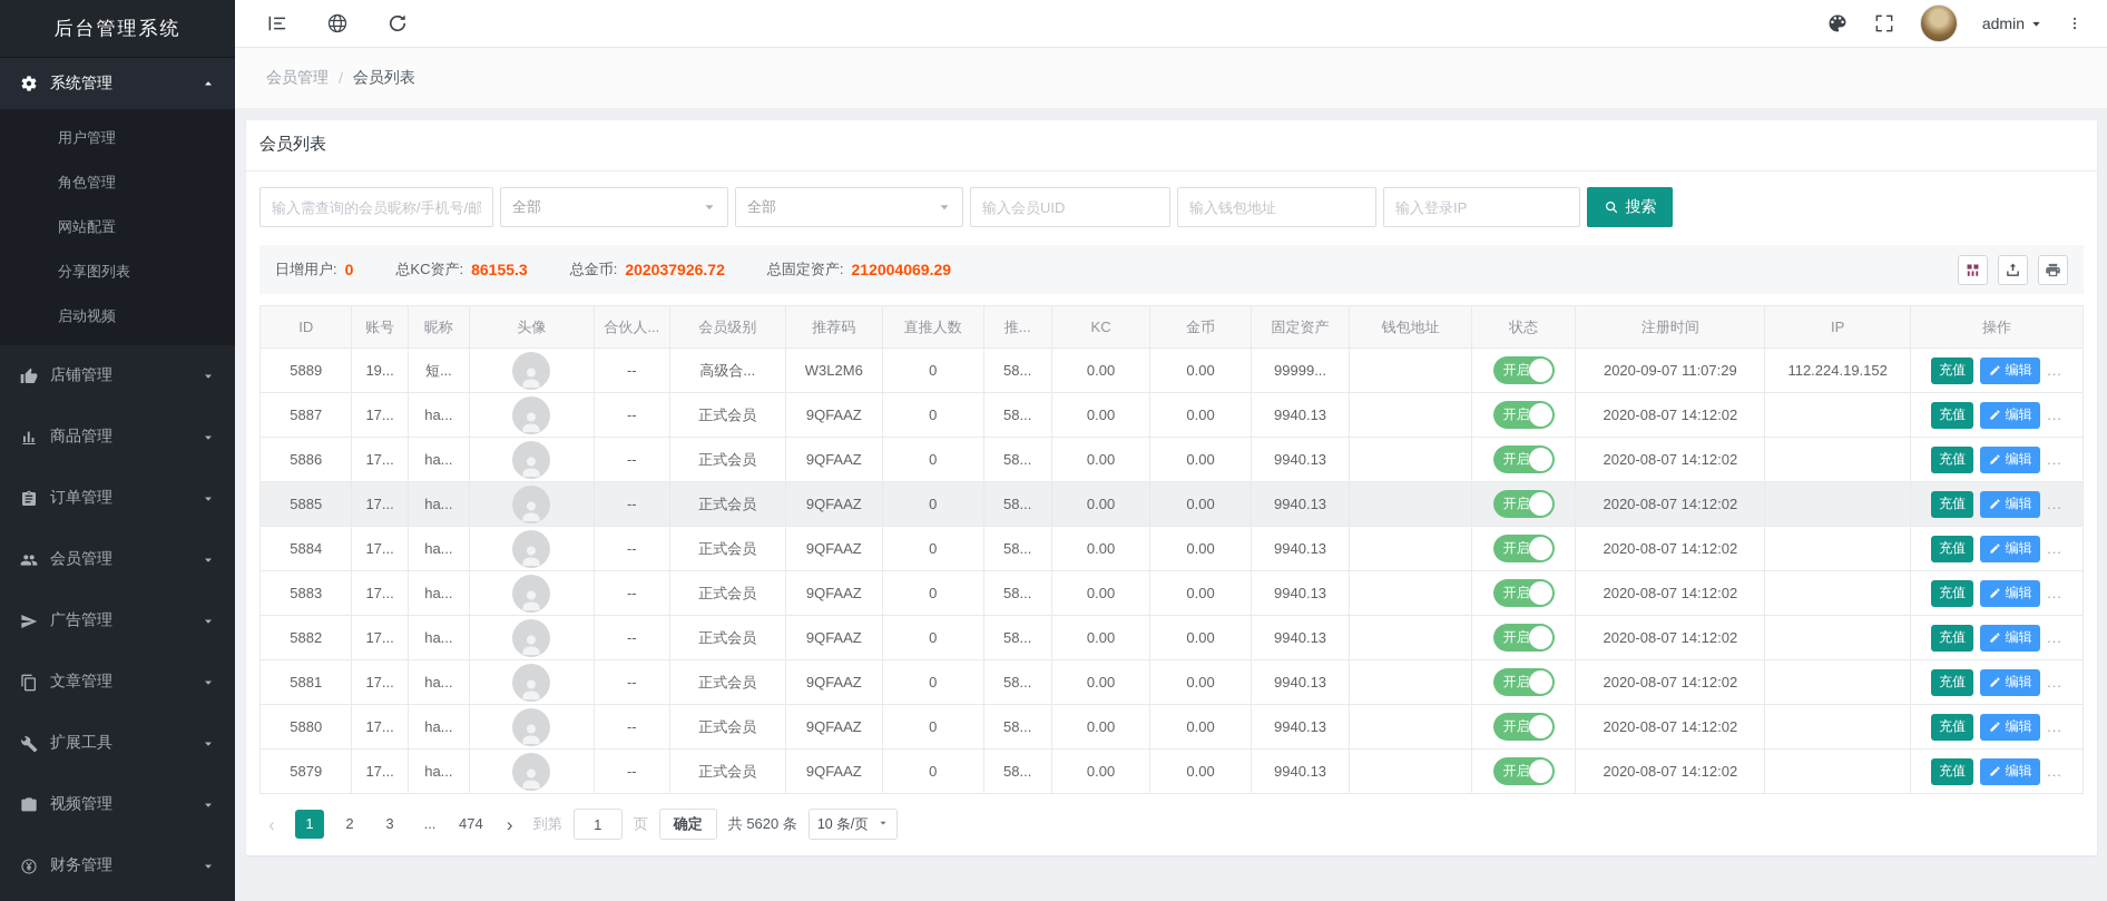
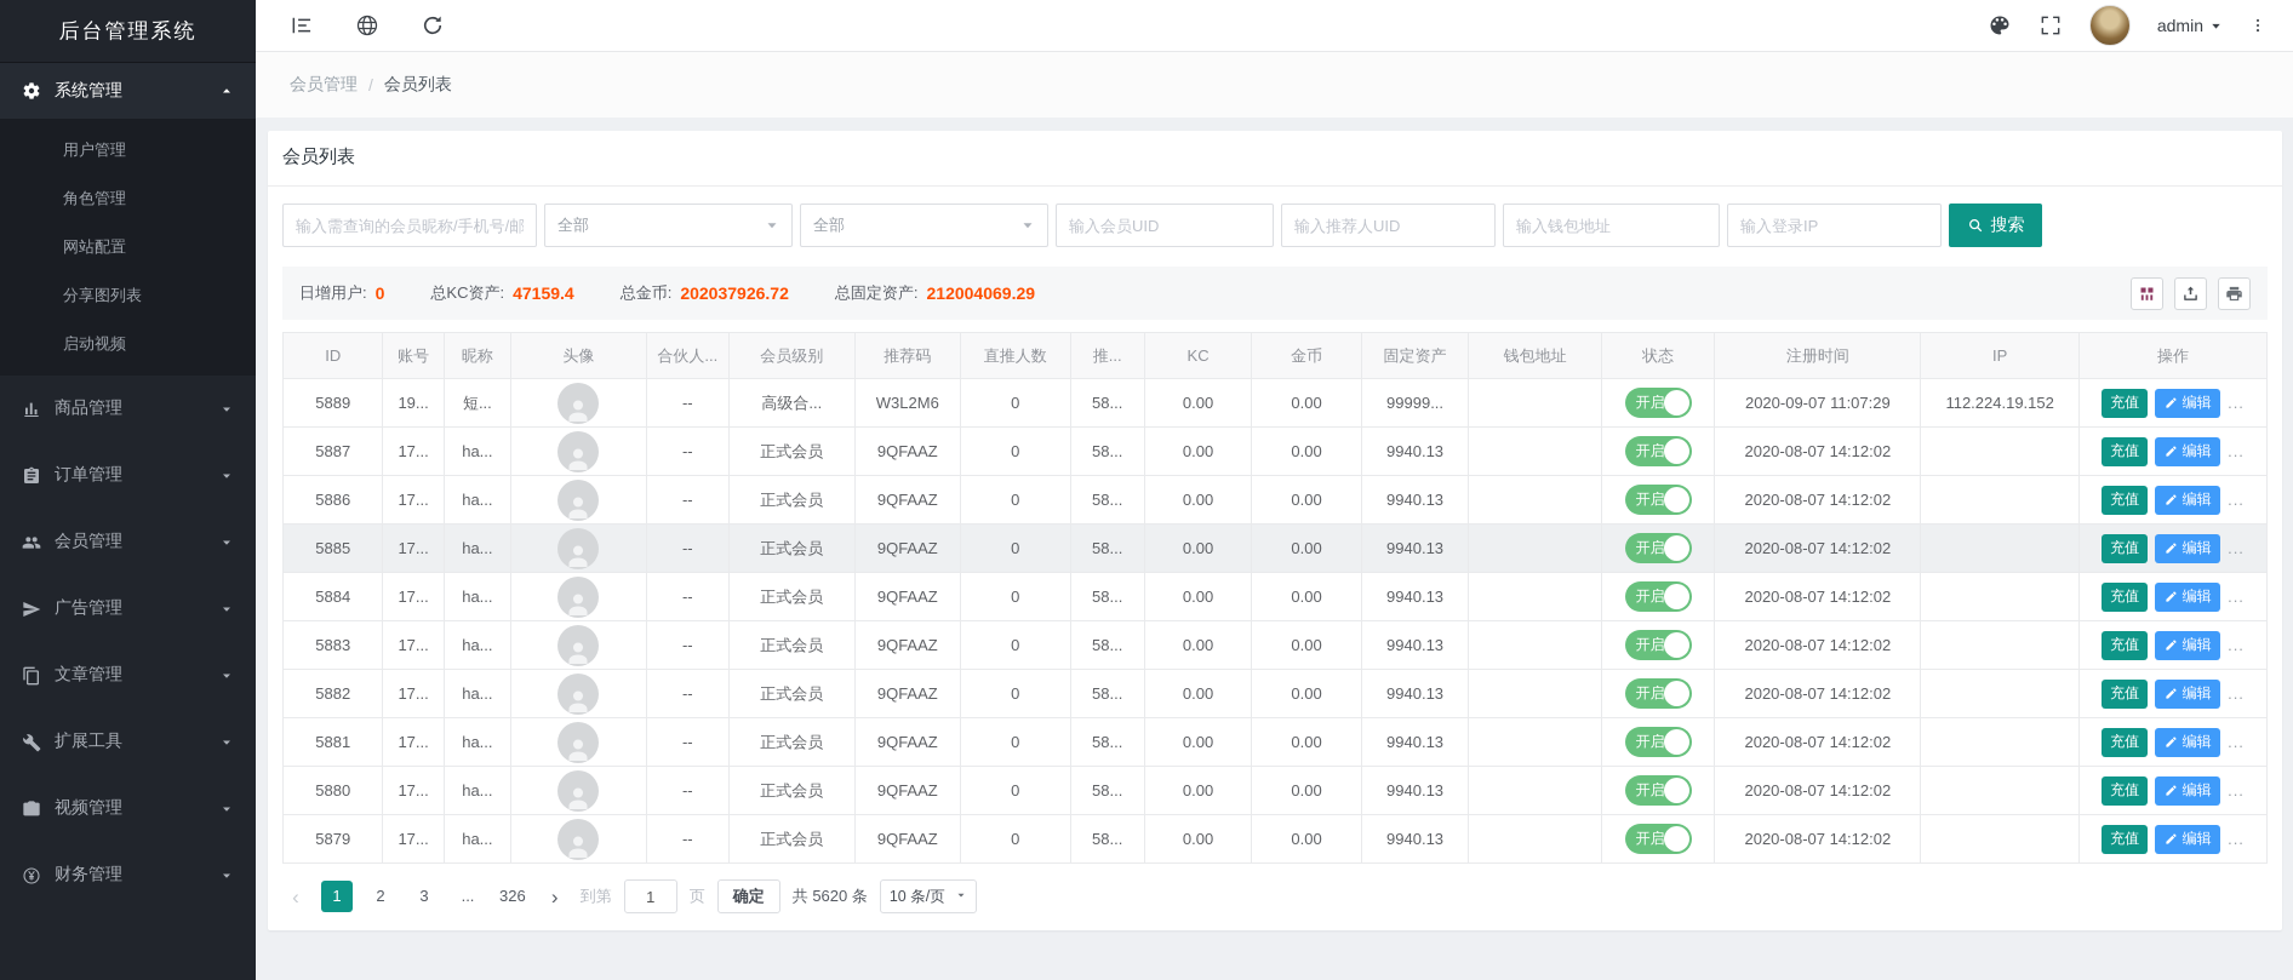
  后台管理系统
  系统管理
  用户管理
  角色管理
  网站配置
  分享图列表
  启动视频
- 店铺管理
  商品管理
  订单管理
  会员管理
  广告管理
  文章管理
  扩展工具
  视频管理
  财务管理
  admin
  会员管理
  /
  会员列表
  会员列表
  输入需查询的会员昵称/手机号/邮
  全部
  全部
  输入会员UID
+ 输入推荐人UID
  输入钱包地址
  输入登录IP
  搜索
  日增用户:
  0
  总KC资产:
- 86155.3
+ 47159.4
  总金币:
  202037926.72
  总固定资产:
  212004069.29
  ID	账号	昵称	头像	合伙人...	会员级别	推荐码	直推人数	推...	KC	金币	固定资产	钱包地址	状态	注册时间	IP	操作
  5889	19...	短...		--	高级合...	W3L2M6	0	58...	0.00	0.00	99999...		开启	2020-09-07 11:07:29	112.224.19.152	充值 编辑 ...
  5887	17...	ha...		--	正式会员	9QFAAZ	0	58...	0.00	0.00	9940.13		开启	2020-08-07 14:12:02		充值 编辑 ...
  5886	17...	ha...		--	正式会员	9QFAAZ	0	58...	0.00	0.00	9940.13		开启	2020-08-07 14:12:02		充值 编辑 ...
  5885	17...	ha...		--	正式会员	9QFAAZ	0	58...	0.00	0.00	9940.13		开启	2020-08-07 14:12:02		充值 编辑 ...
  5884	17...	ha...		--	正式会员	9QFAAZ	0	58...	0.00	0.00	9940.13		开启	2020-08-07 14:12:02		充值 编辑 ...
  5883	17...	ha...		--	正式会员	9QFAAZ	0	58...	0.00	0.00	9940.13		开启	2020-08-07 14:12:02		充值 编辑 ...
  5882	17...	ha...		--	正式会员	9QFAAZ	0	58...	0.00	0.00	9940.13		开启	2020-08-07 14:12:02		充值 编辑 ...
  5881	17...	ha...		--	正式会员	9QFAAZ	0	58...	0.00	0.00	9940.13		开启	2020-08-07 14:12:02		充值 编辑 ...
  5880	17...	ha...		--	正式会员	9QFAAZ	0	58...	0.00	0.00	9940.13		开启	2020-08-07 14:12:02		充值 编辑 ...
  5879	17...	ha...		--	正式会员	9QFAAZ	0	58...	0.00	0.00	9940.13		开启	2020-08-07 14:12:02		充值 编辑 ...
  ‹
  1
  2
  3
  ...
- 474
+ 326
  ›
  到第
  1
  页
  确定
  共 5620 条
  10 条/页
